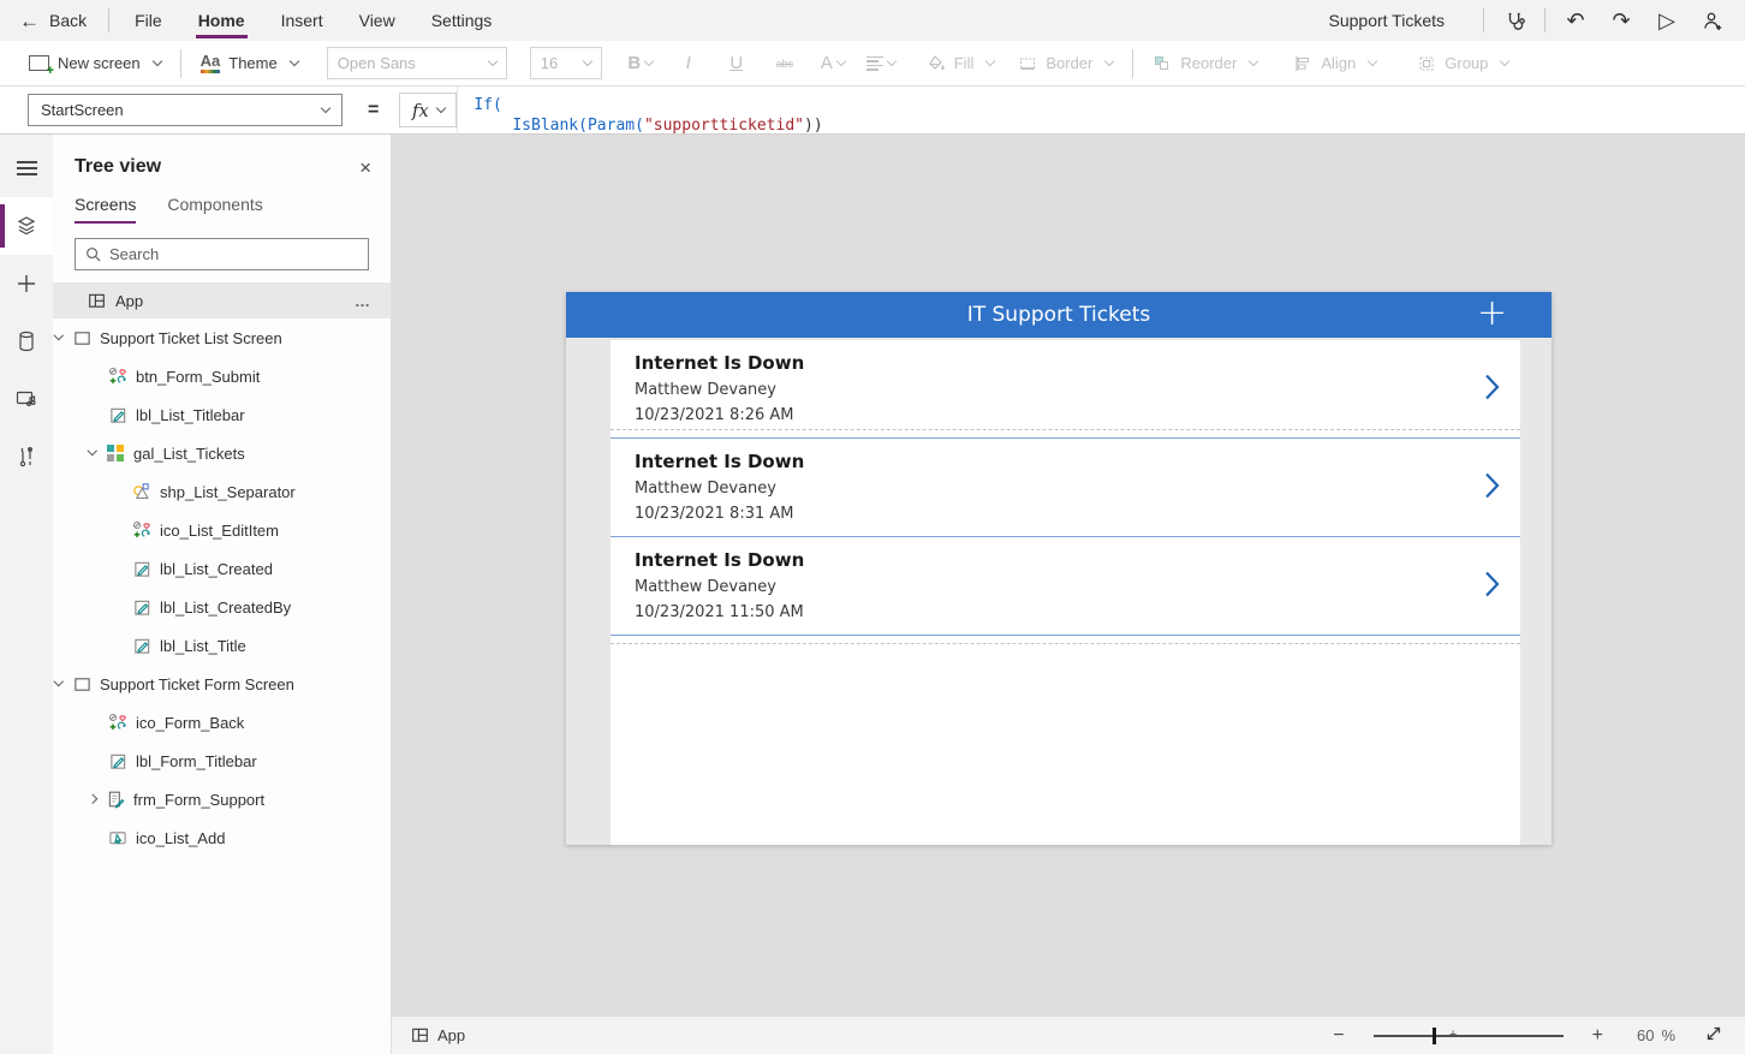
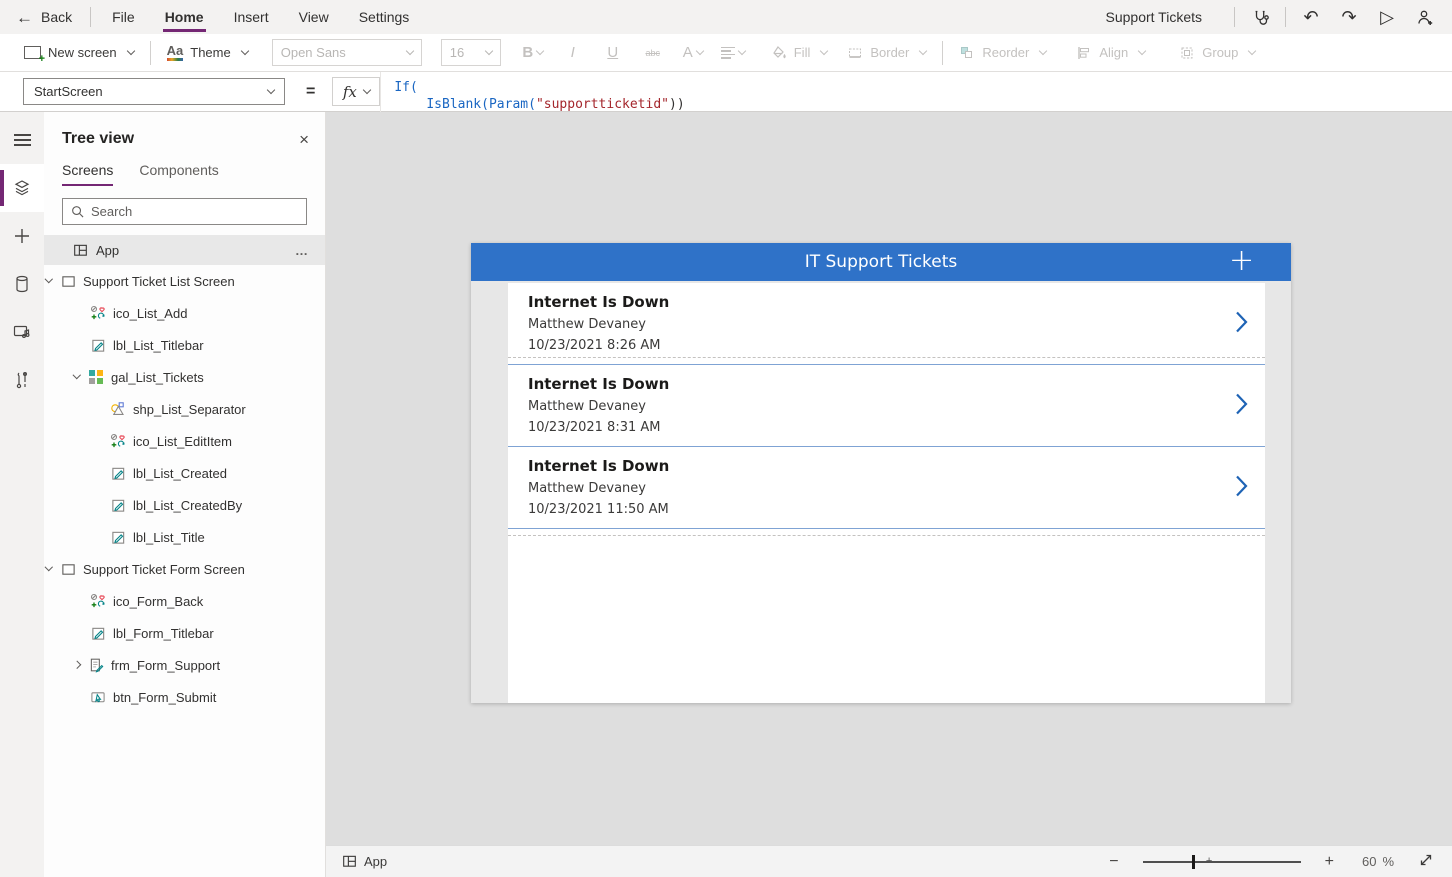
  ←
  Back
  File
  Home
  Insert
  View
  Settings
  Support Tickets
  ↶
  ↷
  ▷
  New screen
  Aa
  Theme
  Open Sans
  16
  B
  I
  U
  abc
  A
  Fill
  Border
  Reorder
  Align
  Group
  StartScreen
  =
  fx
  If(
  IsBlank(Param("supportticketid"))
  Tree view
  ×
  Screens
  Components
  Search
  App
  …
  Support Ticket List Screen
- btn_Form_Submit
+ ico_List_Add
  lbl_List_Titlebar
  gal_List_Tickets
  shp_List_Separator
  ico_List_EditItem
  lbl_List_Created
  lbl_List_CreatedBy
  lbl_List_Title
  Support Ticket Form Screen
  ico_Form_Back
  lbl_Form_Titlebar
  frm_Form_Support
- ico_List_Add
+ btn_Form_Submit
  IT Support Tickets
  +
  Internet Is Down
  Matthew Devaney
  10/23/2021 8:26 AM
  Internet Is Down
  Matthew Devaney
  10/23/2021 8:31 AM
  Internet Is Down
  Matthew Devaney
  10/23/2021 11:50 AM
  App
  −
  +
  +
  60
  %
